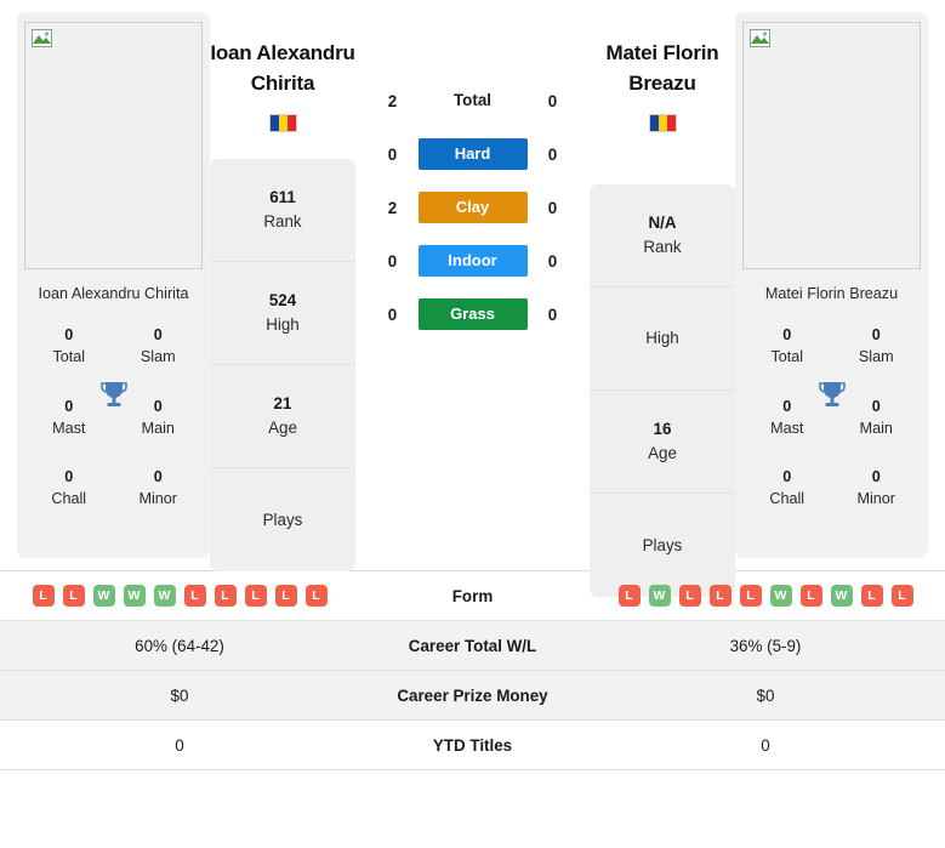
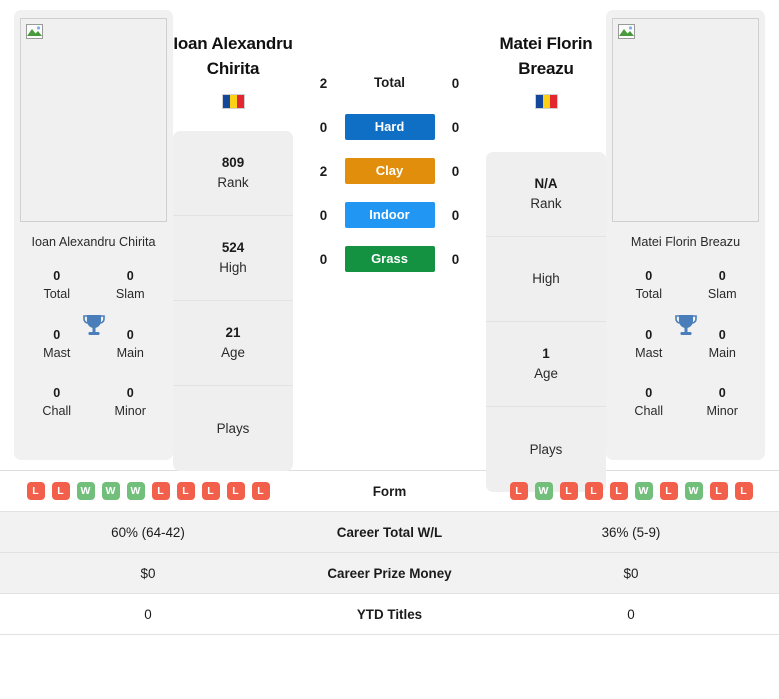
  Ioan Alexandru Chirita
  0
  Total
  0
  Slam
  0
  Mast
  0
  Main
  0
  Chall
  0
  Minor
  Ioan Alexandru
  Chirita
- 611
+ 809
  Rank
  524
  High
  21
  Age
  Plays
  2
  Total
  0
  0
  Hard
  0
  2
  Clay
  0
  0
  Indoor
  0
  0
  Grass
  0
  Matei Florin
  Breazu
  N/A
  Rank
  High
- 16
+ 1
  Age
  Plays
  Matei Florin Breazu
  0
  Total
  0
  Slam
  0
  Mast
  0
  Main
  0
  Chall
  0
  Minor
  L L W W W L L L L L	Form	L W L L L W L W L L
  60% (64-42)	Career Total W/L	36% (5-9)
  $0	Career Prize Money	$0
  0	YTD Titles	0
